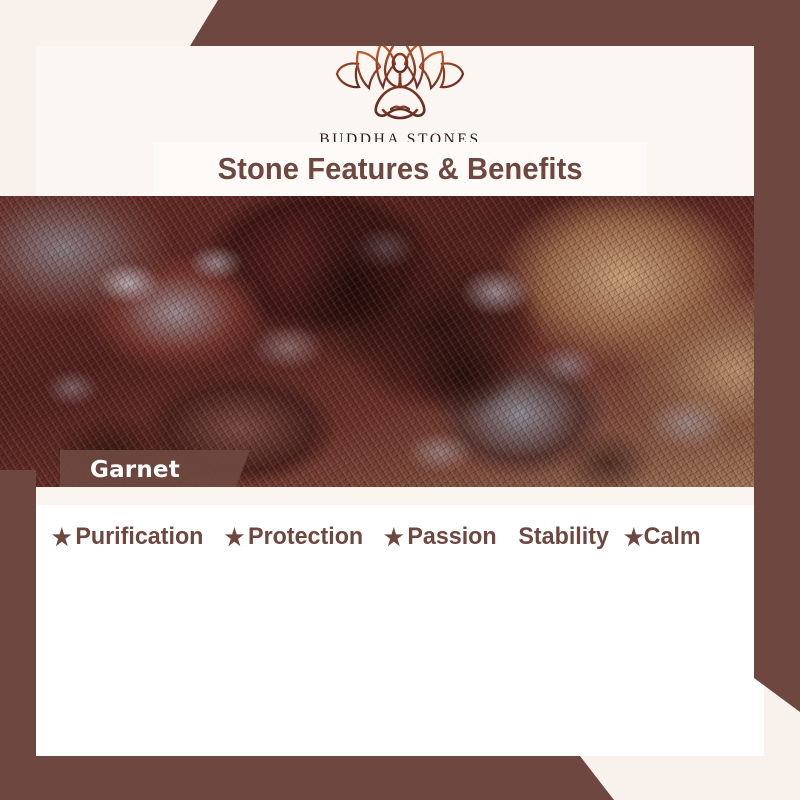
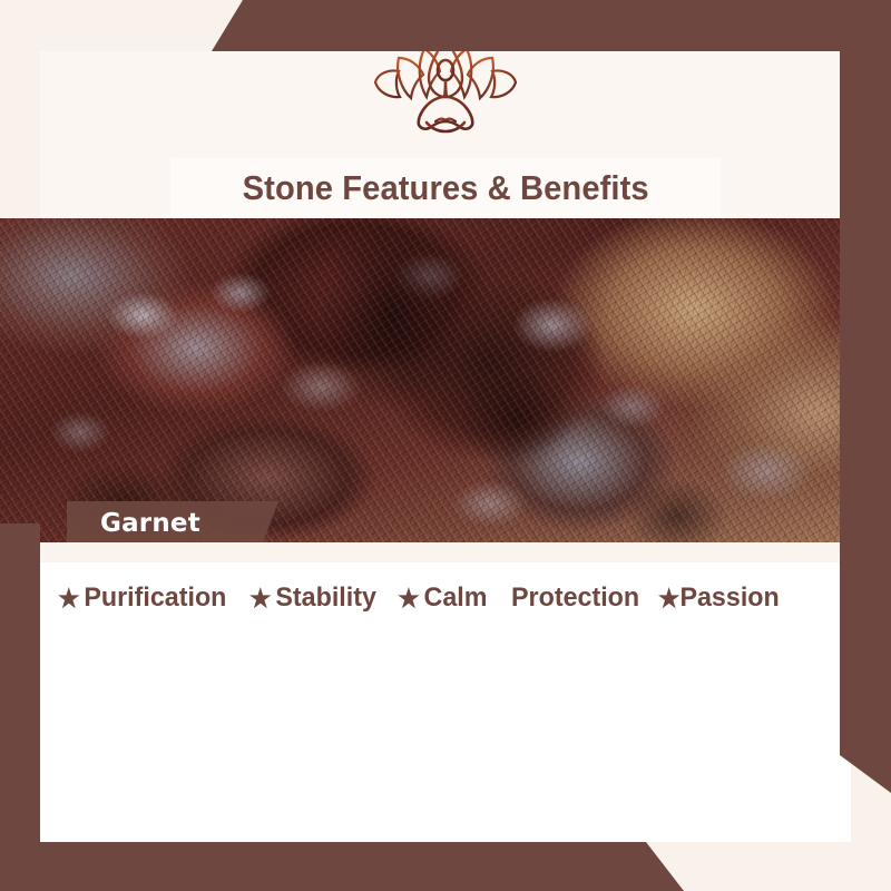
- BUDDHA STONES
  Stone Features & Benefits
  Garnet
  ★
  Purification
  ★
- Protection
+ Stability
  ★
- Passion
+ Calm
- Stability
+ Protection
  ★
- Calm
+ Passion
